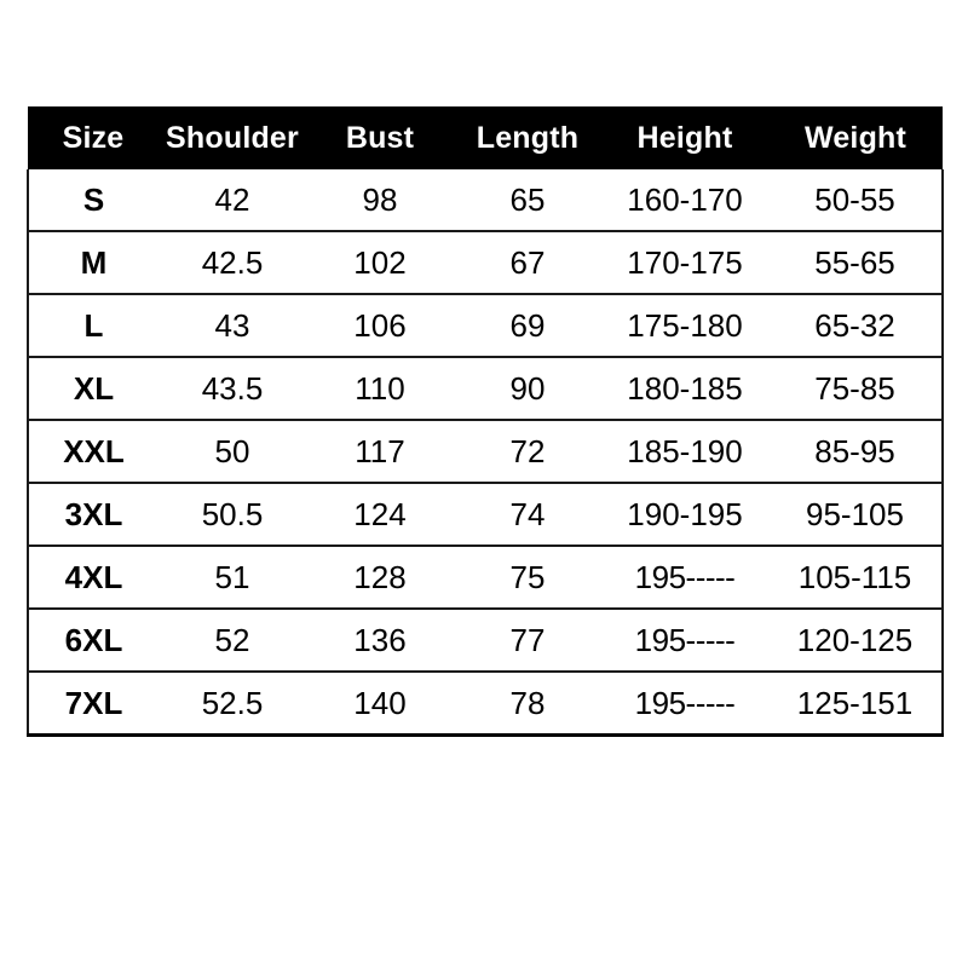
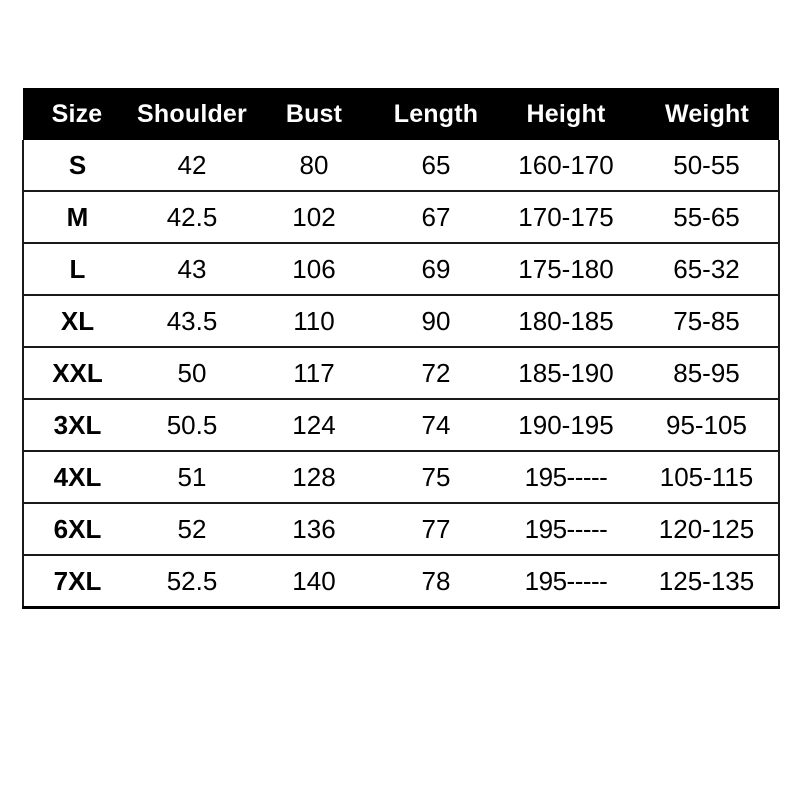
  Size	Shoulder	Bust	Length	Height	Weight
- S	42	98	65	160-170	50-55
+ S	42	80	65	160-170	50-55
  M	42.5	102	67	170-175	55-65
  L	43	106	69	175-180	65-32
  XL	43.5	110	90	180-185	75-85
  XXL	50	117	72	185-190	85-95
  3XL	50.5	124	74	190-195	95-105
  4XL	51	128	75	195-----	105-115
  6XL	52	136	77	195-----	120-125
- 7XL	52.5	140	78	195-----	125-151
+ 7XL	52.5	140	78	195-----	125-135
